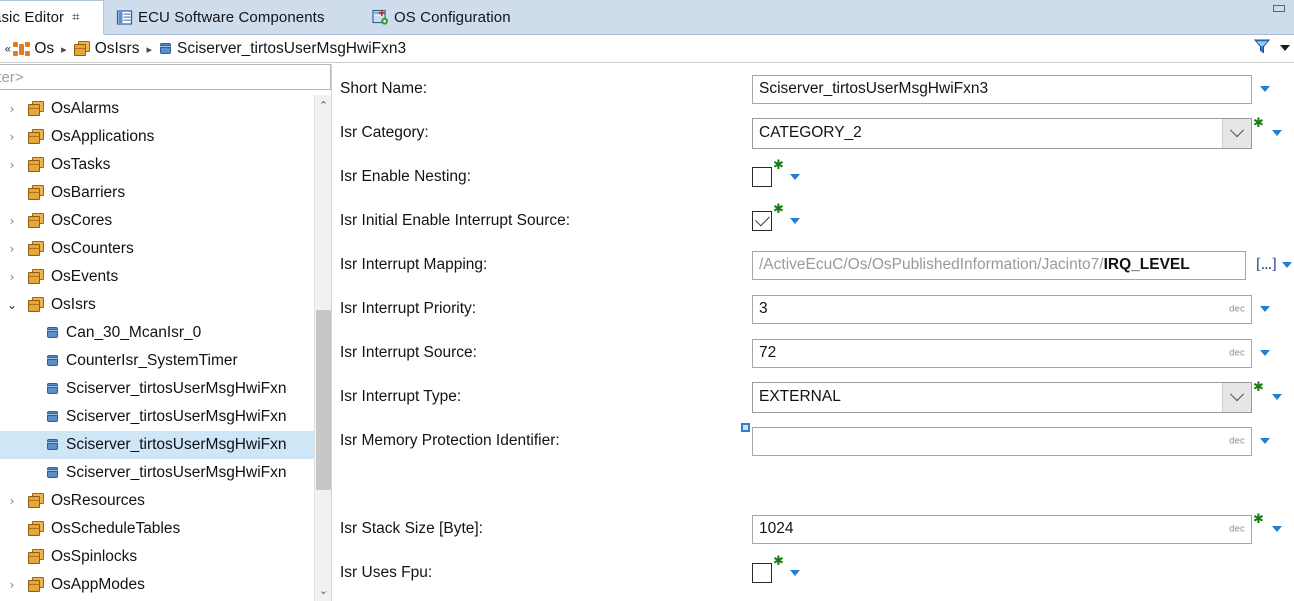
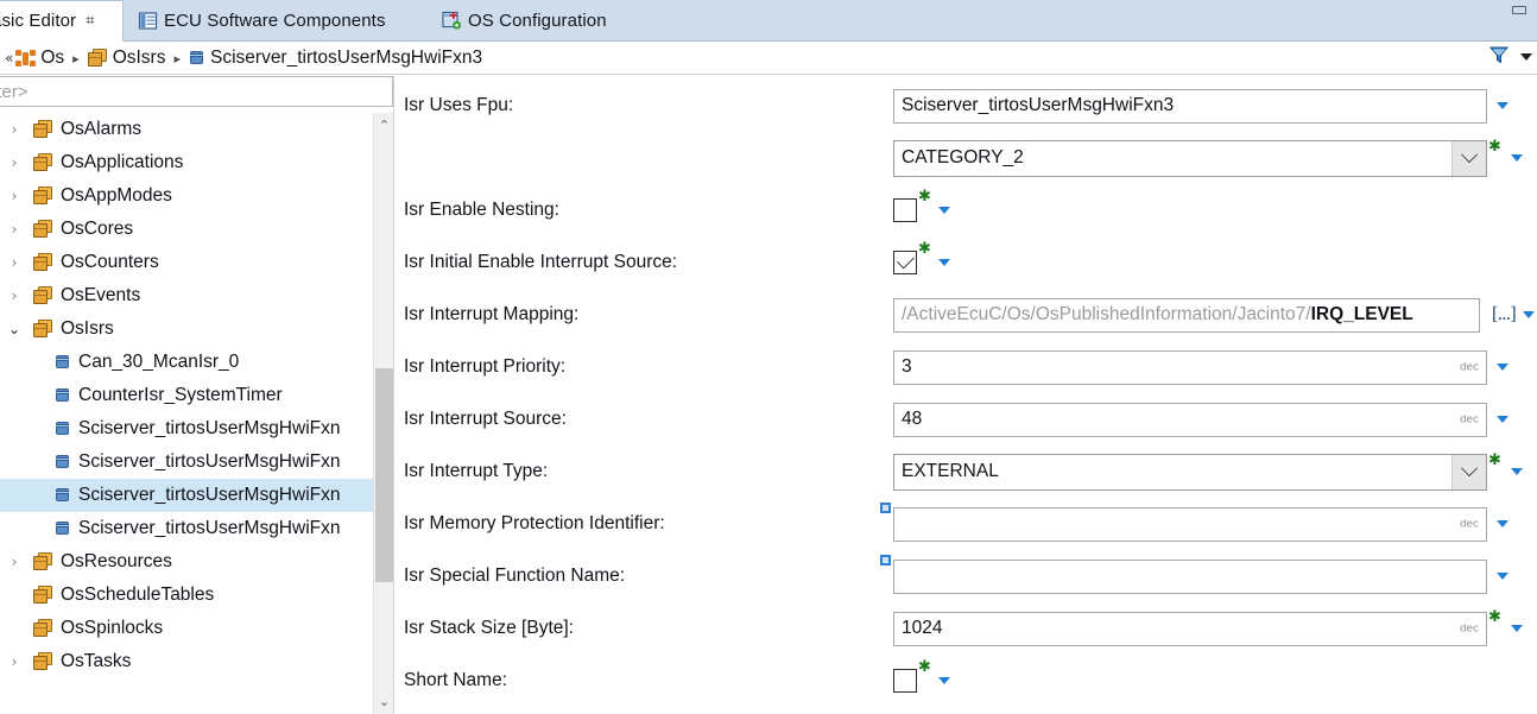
  sic Editor
  ⌗
  ECU Software Components
  OS Configuration
  «
  Os
  ▸
  OsIsrs
  ▸
  Sciserver_tirtosUserMsgHwiFxn3
  ›
  OsAlarms
  ›
  OsApplications
  ›
- OsTasks
+ OsAppModes
- OsBarriers
  ›
  OsCores
  ›
  OsCounters
  ›
  OsEvents
  ⌄
  OsIsrs
  Can_30_McanIsr_0
  CounterIsr_SystemTimer
  Sciserver_tirtosUserMsgHwiFxn
  Sciserver_tirtosUserMsgHwiFxn
  Sciserver_tirtosUserMsgHwiFxn
  Sciserver_tirtosUserMsgHwiFxn
  ›
  OsResources
  OsScheduleTables
  OsSpinlocks
  ›
- OsAppModes
+ OsTasks
  ⌃
  ⌄
- Short Name:
+ Isr Uses Fpu:
  Sciserver_tirtosUserMsgHwiFxn3
- Isr Category:
  CATEGORY_2
  ✱
  Isr Enable Nesting:
  ✱
  Isr Initial Enable Interrupt Source:
  ✱
  Isr Interrupt Mapping:
  /ActiveEcuC/Os/OsPublishedInformation/Jacinto7/IRQ_LEVEL
  [...]
  Isr Interrupt Priority:
  3
  dec
  Isr Interrupt Source:
- 72
+ 48
  dec
  Isr Interrupt Type:
  EXTERNAL
  ✱
  Isr Memory Protection Identifier:
  dec
+ Isr Special Function Name:
  Isr Stack Size [Byte]:
  1024
  dec
  ✱
- Isr Uses Fpu:
+ Short Name:
  ✱
